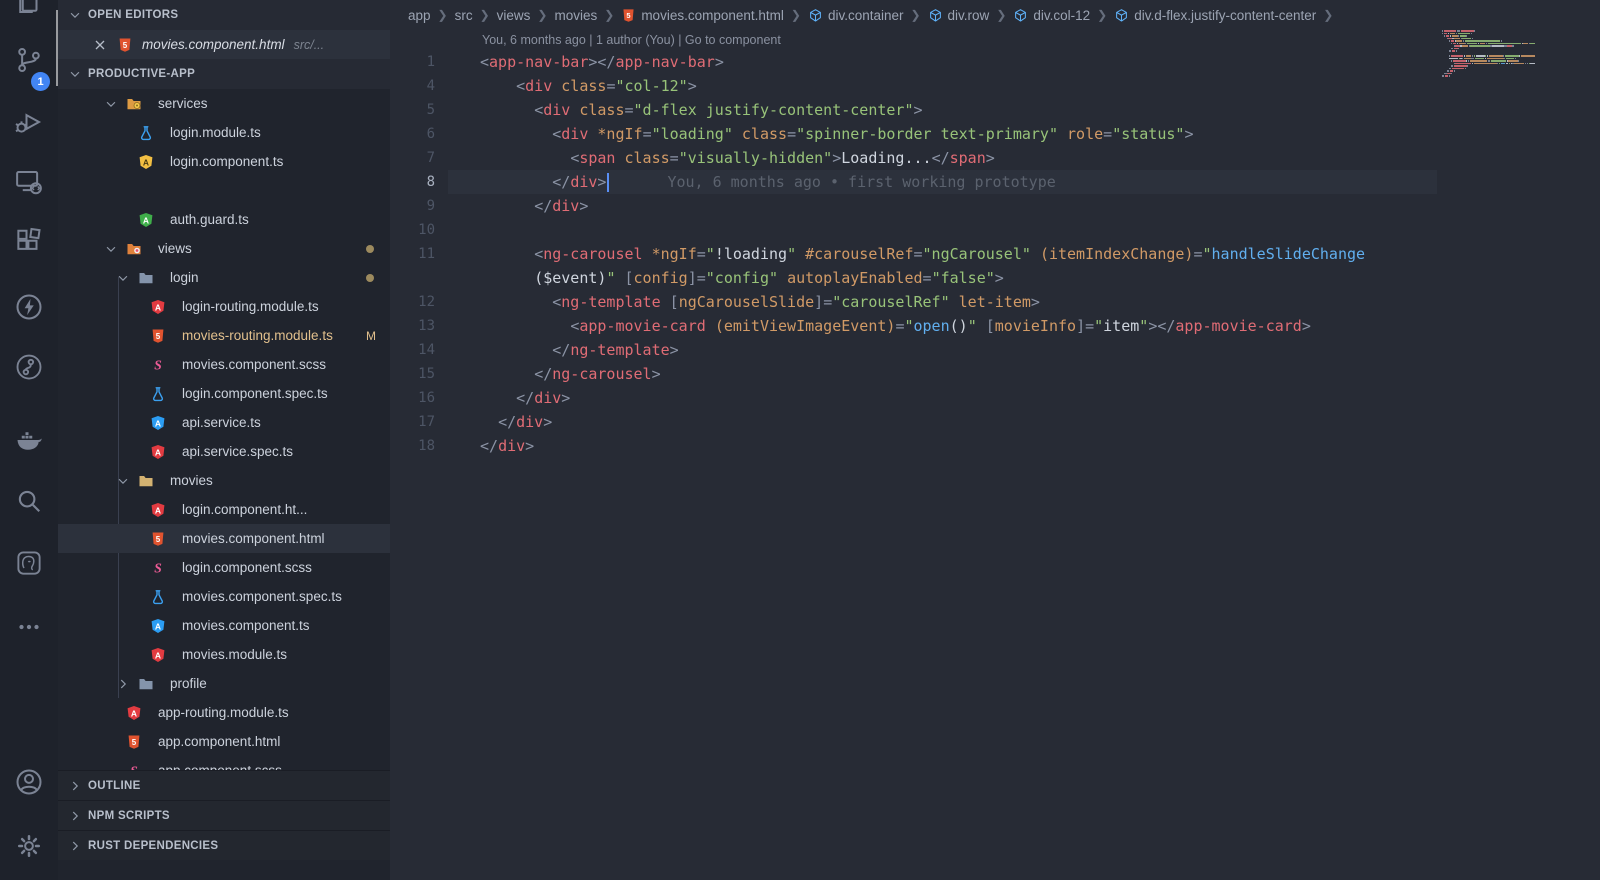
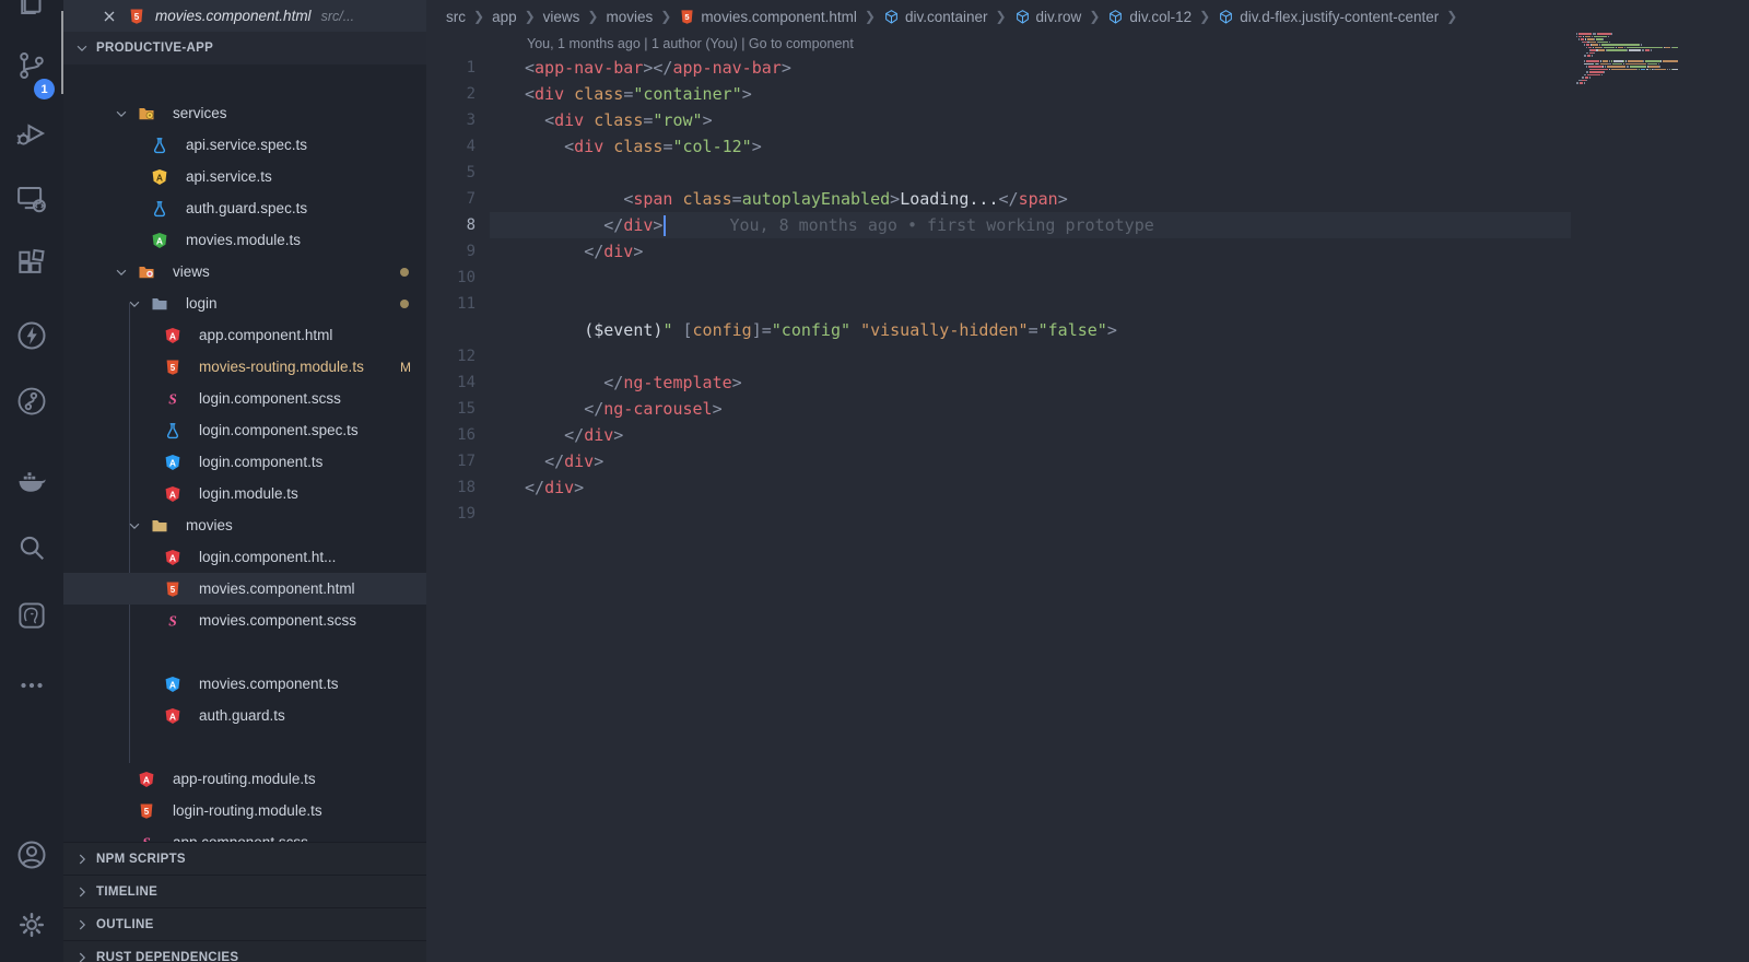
  1
- OPEN EDITORS
  5
  movies.component.html
  src/...
  PRODUCTIVE-APP
  services
- login.module.ts
+ api.service.spec.ts
  A
- login.component.ts
+ api.service.ts
+ auth.guard.spec.ts
  A
- auth.guard.ts
+ movies.module.ts
  views
  login
  A
- login-routing.module.ts
+ app.component.html
  5
  movies-routing.module.ts
  M
  S
- movies.component.scss
+ login.component.scss
  login.component.spec.ts
  A
- api.service.ts
+ login.component.ts
  A
- api.service.spec.ts
+ login.module.ts
  movies
  A
  login.component.ht...
  5
  movies.component.html
  S
- login.component.scss
+ movies.component.scss
- movies.component.spec.ts
  A
  movies.component.ts
  A
- movies.module.ts
+ auth.guard.ts
- profile
  A
  app-routing.module.ts
  5
- app.component.html
+ login-routing.module.ts
- OUTLINE
+ NPM SCRIPTS
+ TIMELINE
- NPM SCRIPTS
+ OUTLINE
  RUST DEPENDENCIES
- app
+ src
  ❯
- src
+ app
  ❯
  views
  ❯
  movies
  ❯
  5
  movies.component.html
  ❯
  div.container
  ❯
  div.row
  ❯
  div.col-12
  ❯
  div.d-flex.justify-content-center
  ❯
- You, 6 months ago | 1 author (You) | Go to component
+ You, 1 months ago | 1 author (You) | Go to component
  1
  <app-nav-bar></app-nav-bar>
+ 2
+ <div class="container">
+ 3
+ <div class="row">
  4
  <div class="col-12">
  5
- <div class="d-flex justify-content-center">
- 6
- <div *ngIf="loading" class="spinner-border text-primary" role="status">
  7
- <span class="visually-hidden">Loading...</span>
+ <span class=autoplayEnabled>Loading...</span>
  8
- </div> You, 6 months ago • first working prototype
+ </div> You, 8 months ago • first working prototype
  9
  </div>
  10
  11
- <ng-carousel *ngIf="!loading" #carouselRef="ngCarousel" (itemIndexChange)="handleSlideChange
- ($event)" [config]="config" autoplayEnabled="false">
+ ($event)" [config]="config" "visually-hidden"="false">
  12
- <ng-template [ngCarouselSlide]="carouselRef" let-item>
- 13
- <app-movie-card (emitViewImageEvent)="open()" [movieInfo]="item"></app-movie-card>
  14
  </ng-template>
  15
  </ng-carousel>
  16
  </div>
  17
  </div>
  18
  </div>
+ 19
